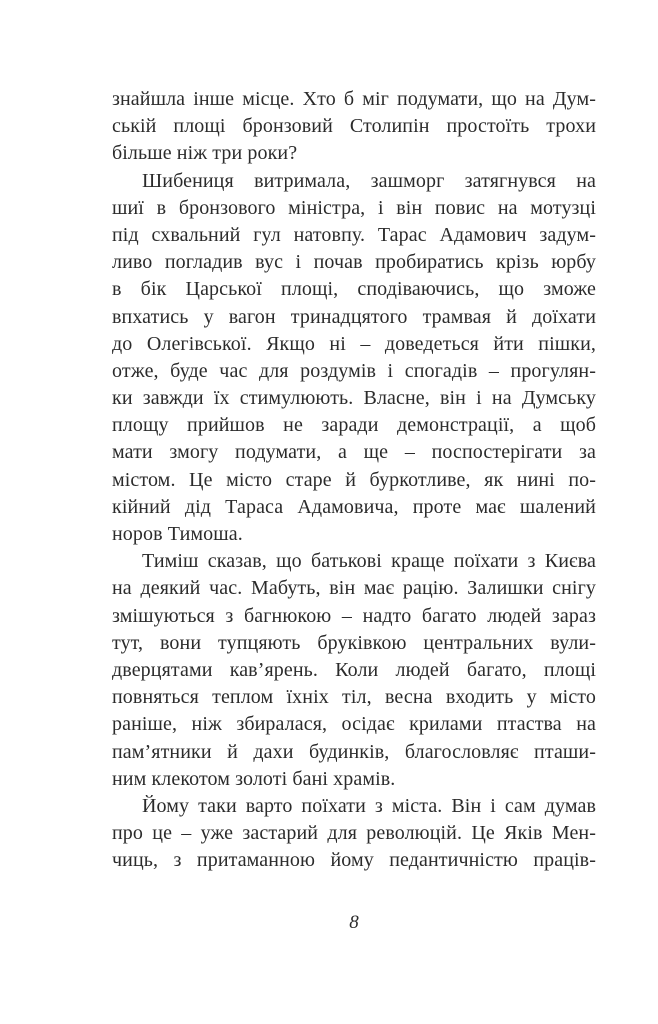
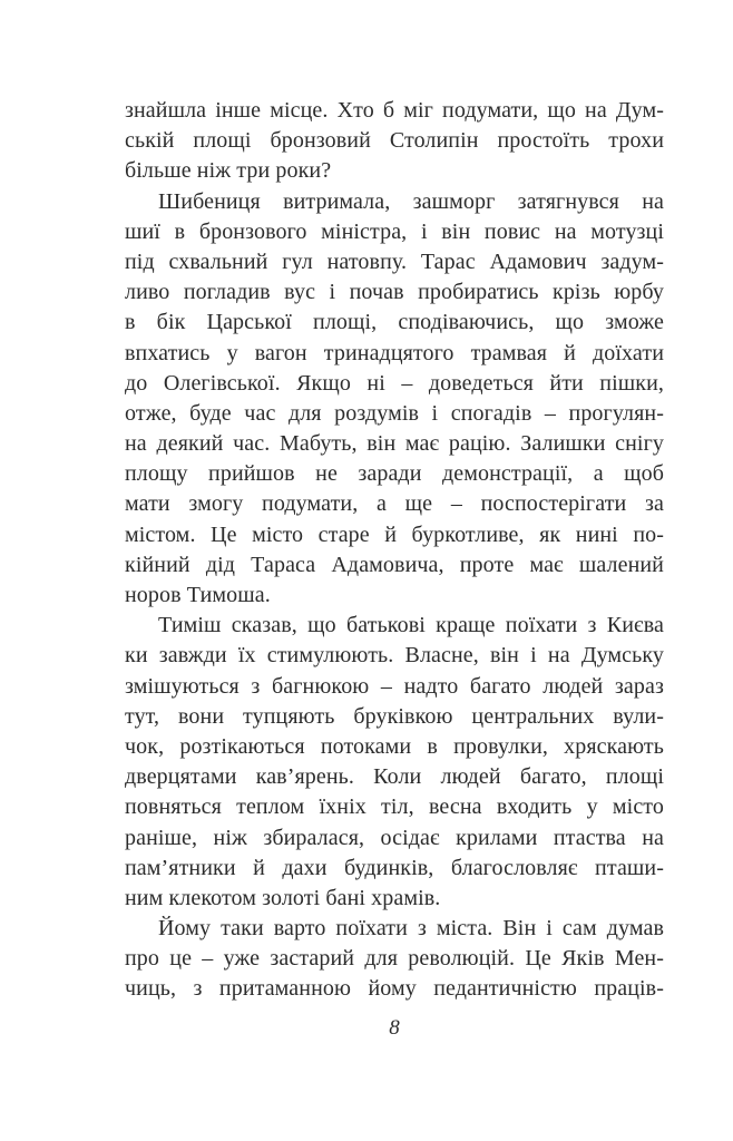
  знайшла інше місце. Хто б міг подумати, що на Дум-
  ській площі бронзовий Столипін простоїть трохи
  більше ніж три роки?
  Шибениця витримала, зашморг затягнувся на
  шиї в бронзового міністра, і він повис на мотузці
  під схвальний гул натовпу. Тарас Адамович задум-
  ливо погладив вус і почав пробиратись крізь юрбу
  в бік Царської площі, сподіваючись, що зможе
  впхатись у вагон тринадцятого трамвая й доїхати
  до Олегівської. Якщо ні – доведеться йти пішки,
  отже, буде час для роздумів і спогадів – прогулян-
- ки завжди їх стимулюють. Власне, він і на Думську
+ на деякий час. Мабуть, він має рацію. Залишки снігу
  площу прийшов не заради демонстрації, а щоб
  мати змогу подумати, а ще – поспостерігати за
  містом. Це місто старе й буркотливе, як нині по-
  кійний дід Тараса Адамовича, проте має шалений
  норов Тимоша.
  Тиміш сказав, що батькові краще поїхати з Києва
- на деякий час. Мабуть, він має рацію. Залишки снігу
+ ки завжди їх стимулюють. Власне, він і на Думську
  змішуються з багнюкою – надто багато людей зараз
  тут, вони тупцяють бруківкою центральних вули-
+ чок, розтікаються потоками в провулки, хряскають
  дверцятами кав’ярень. Коли людей багато, площі
  повняться теплом їхніх тіл, весна входить у місто
  раніше, ніж збиралася, осідає крилами птаства на
  пам’ятники й дахи будинків, благословляє пташи-
  ним клекотом золоті бані храмів.
  Йому таки варто поїхати з міста. Він і сам думав
  про це – уже застарий для революцій. Це Яків Мен-
  чиць, з притаманною йому педантичністю праців-
  8
